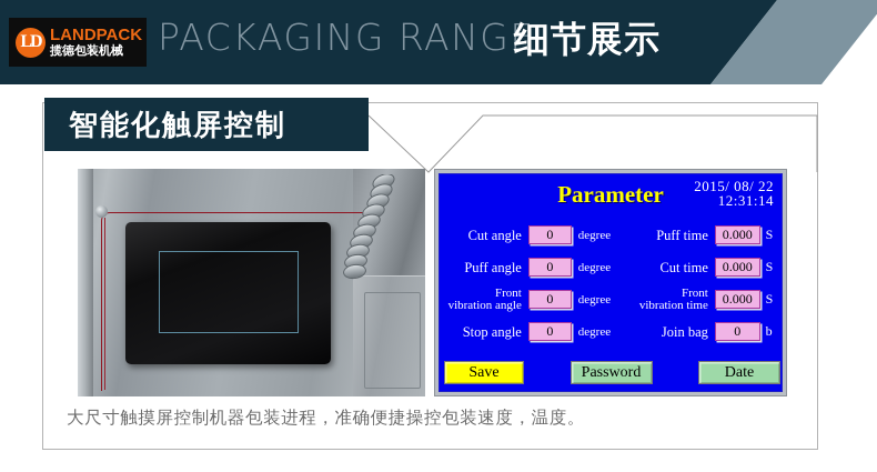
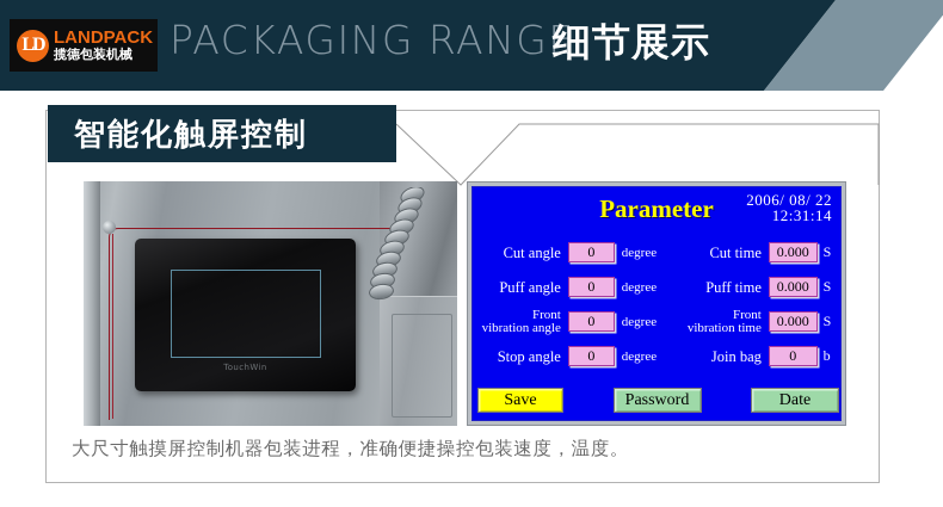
  LD
  LANDPACK
  揽德包装机械
  PACKAGING RANGE
  细节展示
  智能化触屏控制
+ TouchWin
  Parameter
- 2015/ 08/ 22
+ 2006/ 08/ 22
  12:31:14
  Cut angle
  0
  degree
- Puff time
+ Cut time
  0.000
  S
  Puff angle
  0
  degree
- Cut time
+ Puff time
  0.000
  S
  Front
  vibration angle
  0
  degree
  Front
  vibration time
  0.000
  S
  Stop angle
  0
  degree
  Join bag
  0
  b
  Save
  Password
  Date
  大尺寸触摸屏控制机器包装进程，准确便捷操控包装速度，温度。
